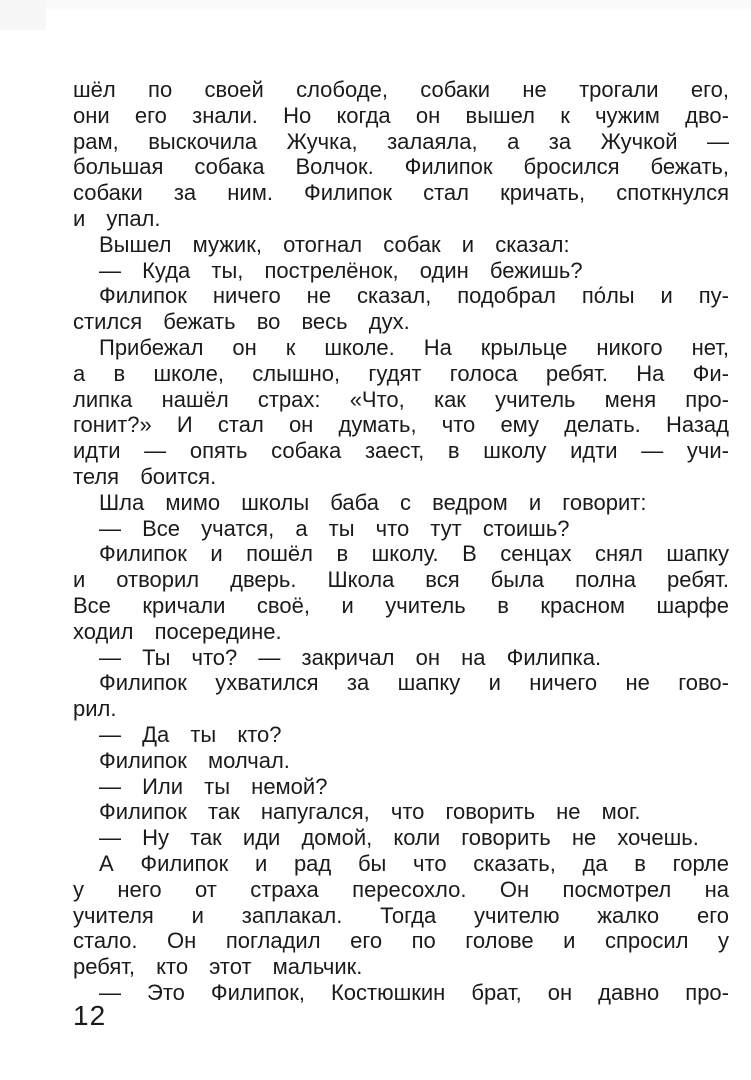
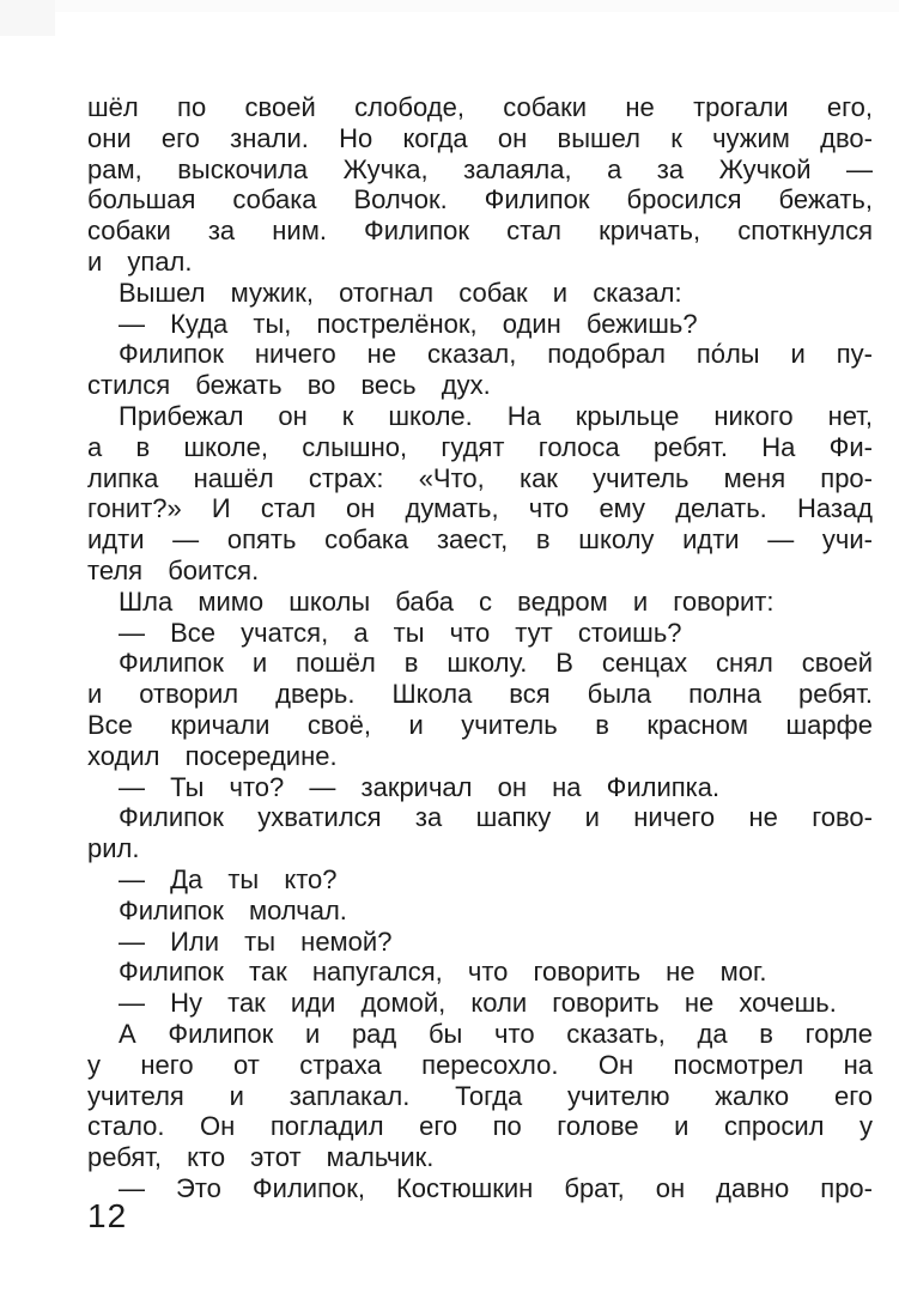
  шёл по своей слободе, собаки не трогали его,
  они его знали. Но когда он вышел к чужим дво-
  рам, выскочила Жучка, залаяла, а за Жучкой —
  большая собака Волчок. Филипок бросился бежать,
  собаки за ним. Филипок стал кричать, споткнулся
  и упал.
  Вышел мужик, отогнал собак и сказал:
  — Куда ты, пострелёнок, один бежишь?
  Филипок ничего не сказал, подобрал по́лы и пу-
  стился бежать во весь дух.
  Прибежал он к школе. На крыльце никого нет,
  а в школе, слышно, гудят голоса ребят. На Фи-
  липка нашёл страх: «Что, как учитель меня про-
  гонит?» И стал он думать, что ему делать. Назад
  идти — опять собака заест, в школу идти — учи-
  теля боится.
  Шла мимо школы баба с ведром и говорит:
  — Все учатся, а ты что тут стоишь?
- Филипок и пошёл в школу. В сенцах снял шапку
+ Филипок и пошёл в школу. В сенцах снял своей
  и отворил дверь. Школа вся была полна ребят.
  Все кричали своё, и учитель в красном шарфе
  ходил посередине.
  — Ты что? — закричал он на Филипка.
  Филипок ухватился за шапку и ничего не гово-
  рил.
  — Да ты кто?
  Филипок молчал.
  — Или ты немой?
  Филипок так напугался, что говорить не мог.
  — Ну так иди домой, коли говорить не хочешь.
  А Филипок и рад бы что сказать, да в горле
  у него от страха пересохло. Он посмотрел на
  учителя и заплакал. Тогда учителю жалко его
  стало. Он погладил его по голове и спросил у
  ребят, кто этот мальчик.
  — Это Филипок, Костюшкин брат, он давно про-
  12
